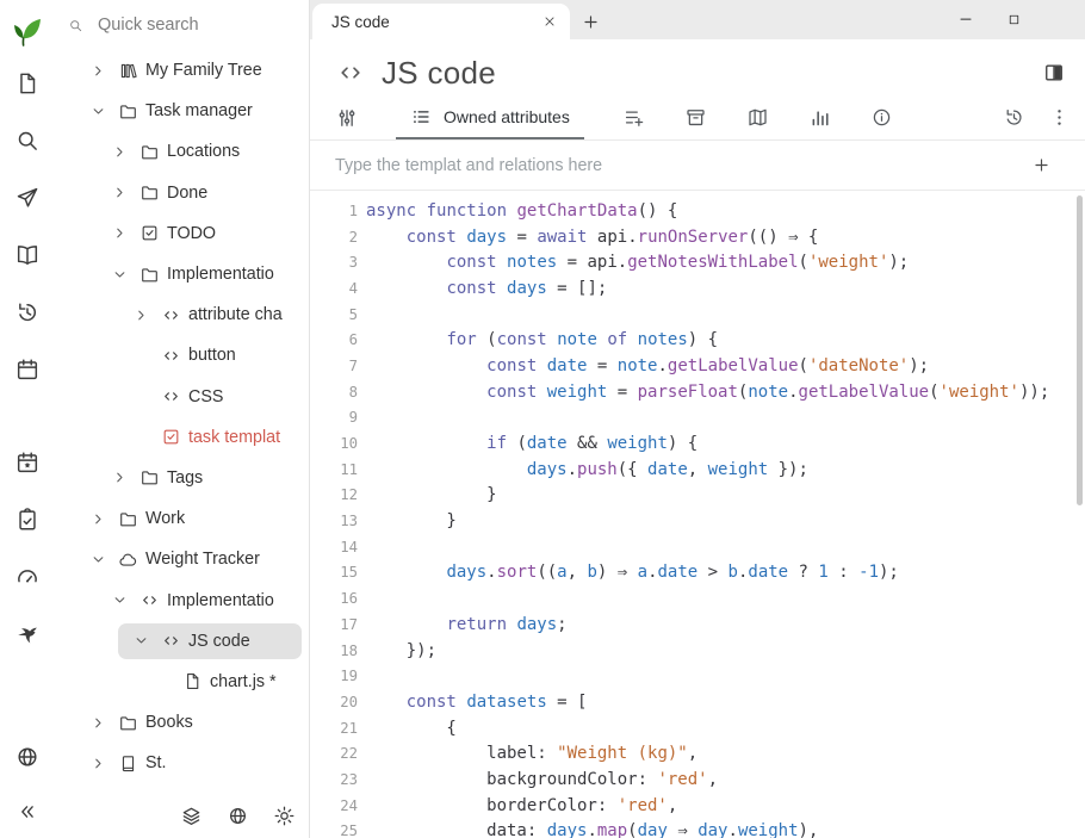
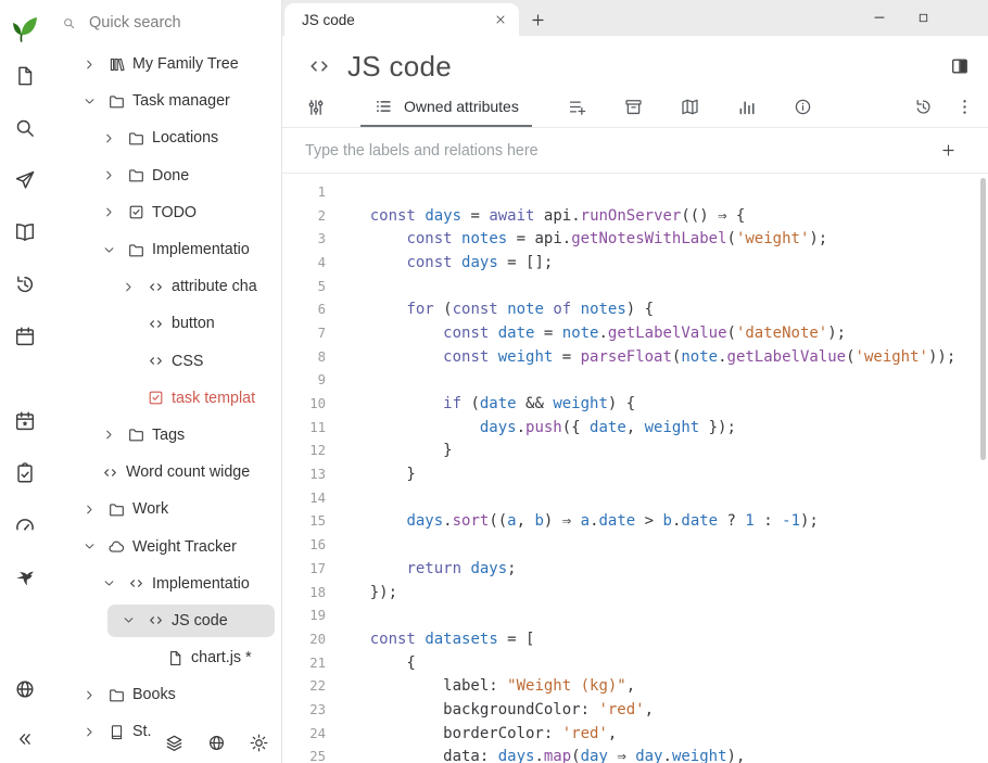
  Quick search
  My Family Tree
  Task manager
  Locations
  Done
  TODO
  Implementatio
  attribute cha
  button
  CSS
  task templat
  Tags
+ Word count widge
  Work
  Weight Tracker
  Implementatio
  JS code
  chart.js *
  Books
  St.
  JS code
  JS code
  Owned attributes
- Type the templat and relations here
+ Type the labels and relations here
  1
- async function getChartData() {
  2
  const days = await api.runOnServer(() ⇒ {
  3
  const notes = api.getNotesWithLabel('weight');
  4
  const days = [];
  5
  6
  for (const note of notes) {
  7
  const date = note.getLabelValue('dateNote');
  8
  const weight = parseFloat(note.getLabelValue('weight'));
  9
  10
  if (date && weight) {
  11
  days.push({ date, weight });
  12
  }
  13
  }
  14
  15
  days.sort((a, b) ⇒ a.date > b.date ? 1 : -1);
  16
  17
  return days;
  18
  });
  19
  20
  const datasets = [
  21
  {
  22
  label: "Weight (kg)",
  23
  backgroundColor: 'red',
  24
  borderColor: 'red',
  25
  data: days.map(day ⇒ day.weight),
